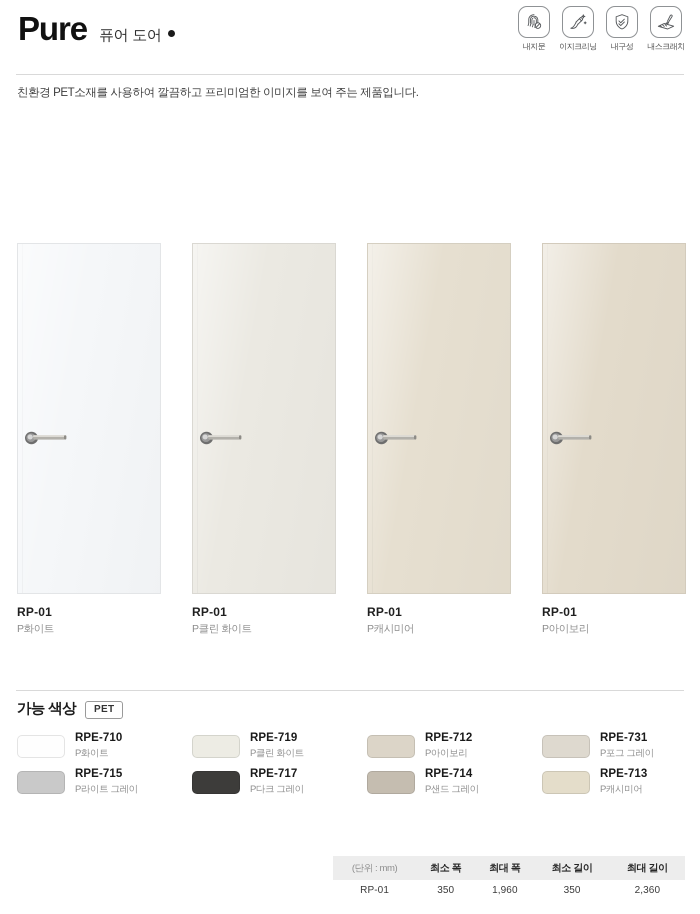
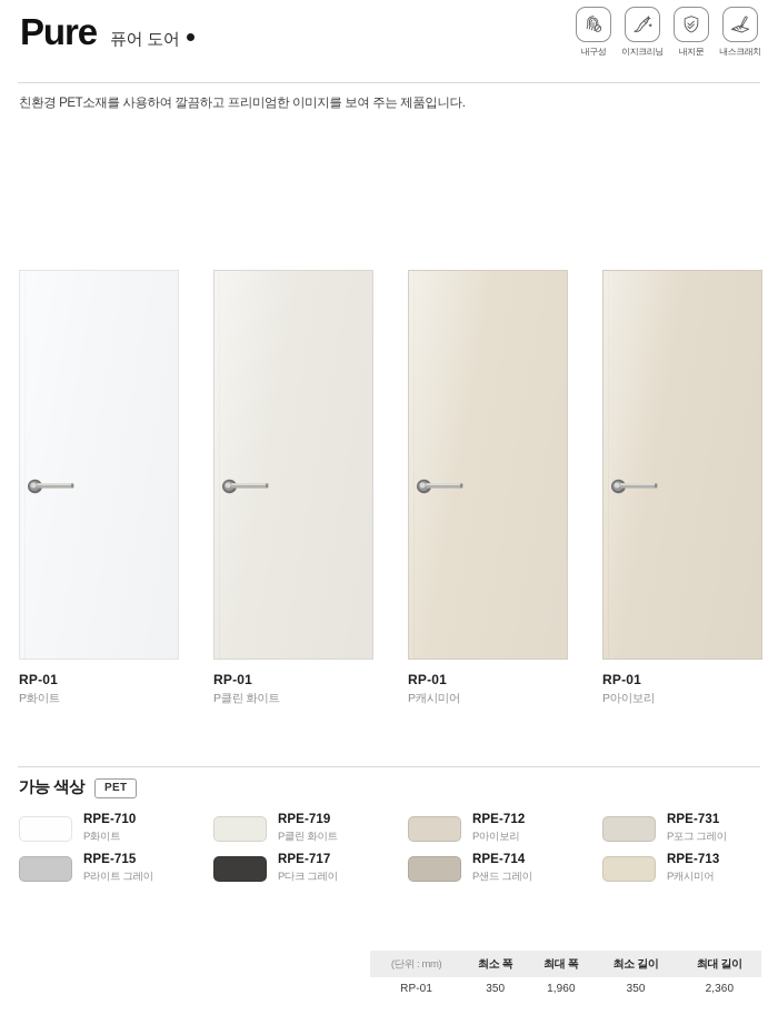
  Pure
  퓨어 도어
- 내지문
+ 내구성
  이지크리닝
- 내구성
+ 내지문
  내스크래치
  친환경 PET소재를 사용하여 깔끔하고 프리미엄한 이미지를 보여 주는 제품입니다.
  RP-01
  P화이트
  RP-01
  P클린 화이트
  RP-01
  P캐시미어
  RP-01
  P아이보리
  가능 색상
  PET
  RPE-710
  P화이트
  RPE-715
  P라이트 그레이
  RPE-719
  P클린 화이트
  RPE-717
  P다크 그레이
  RPE-712
  P아이보리
  RPE-714
  P샌드 그레이
  RPE-731
  P포그 그레이
  RPE-713
  P캐시미어
  (단위 : mm)	최소 폭	최대 폭	최소 길이	최대 길이
  RP-01	350	1,960	350	2,360
